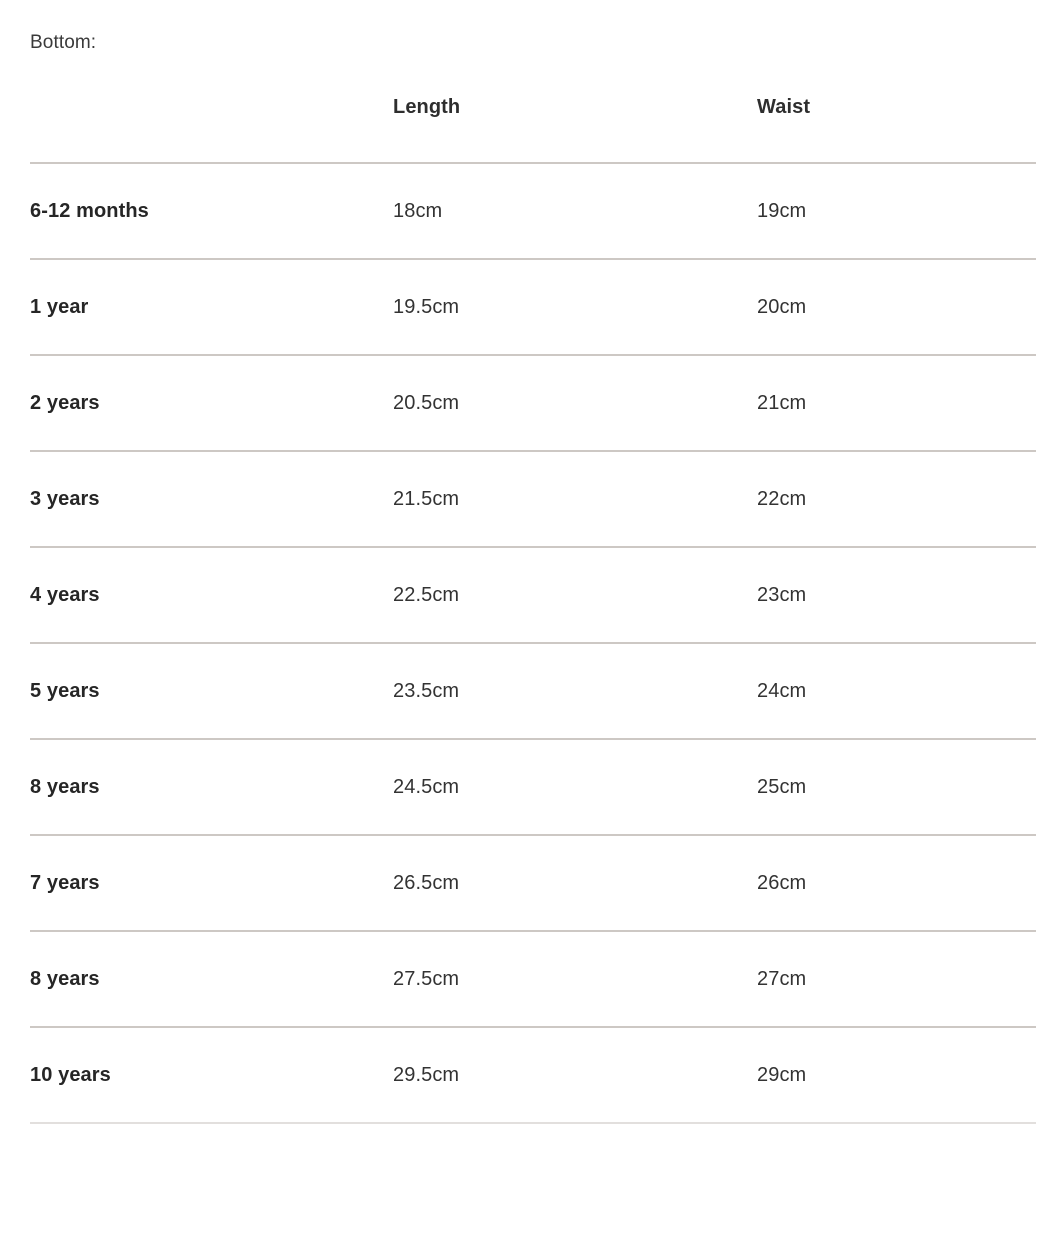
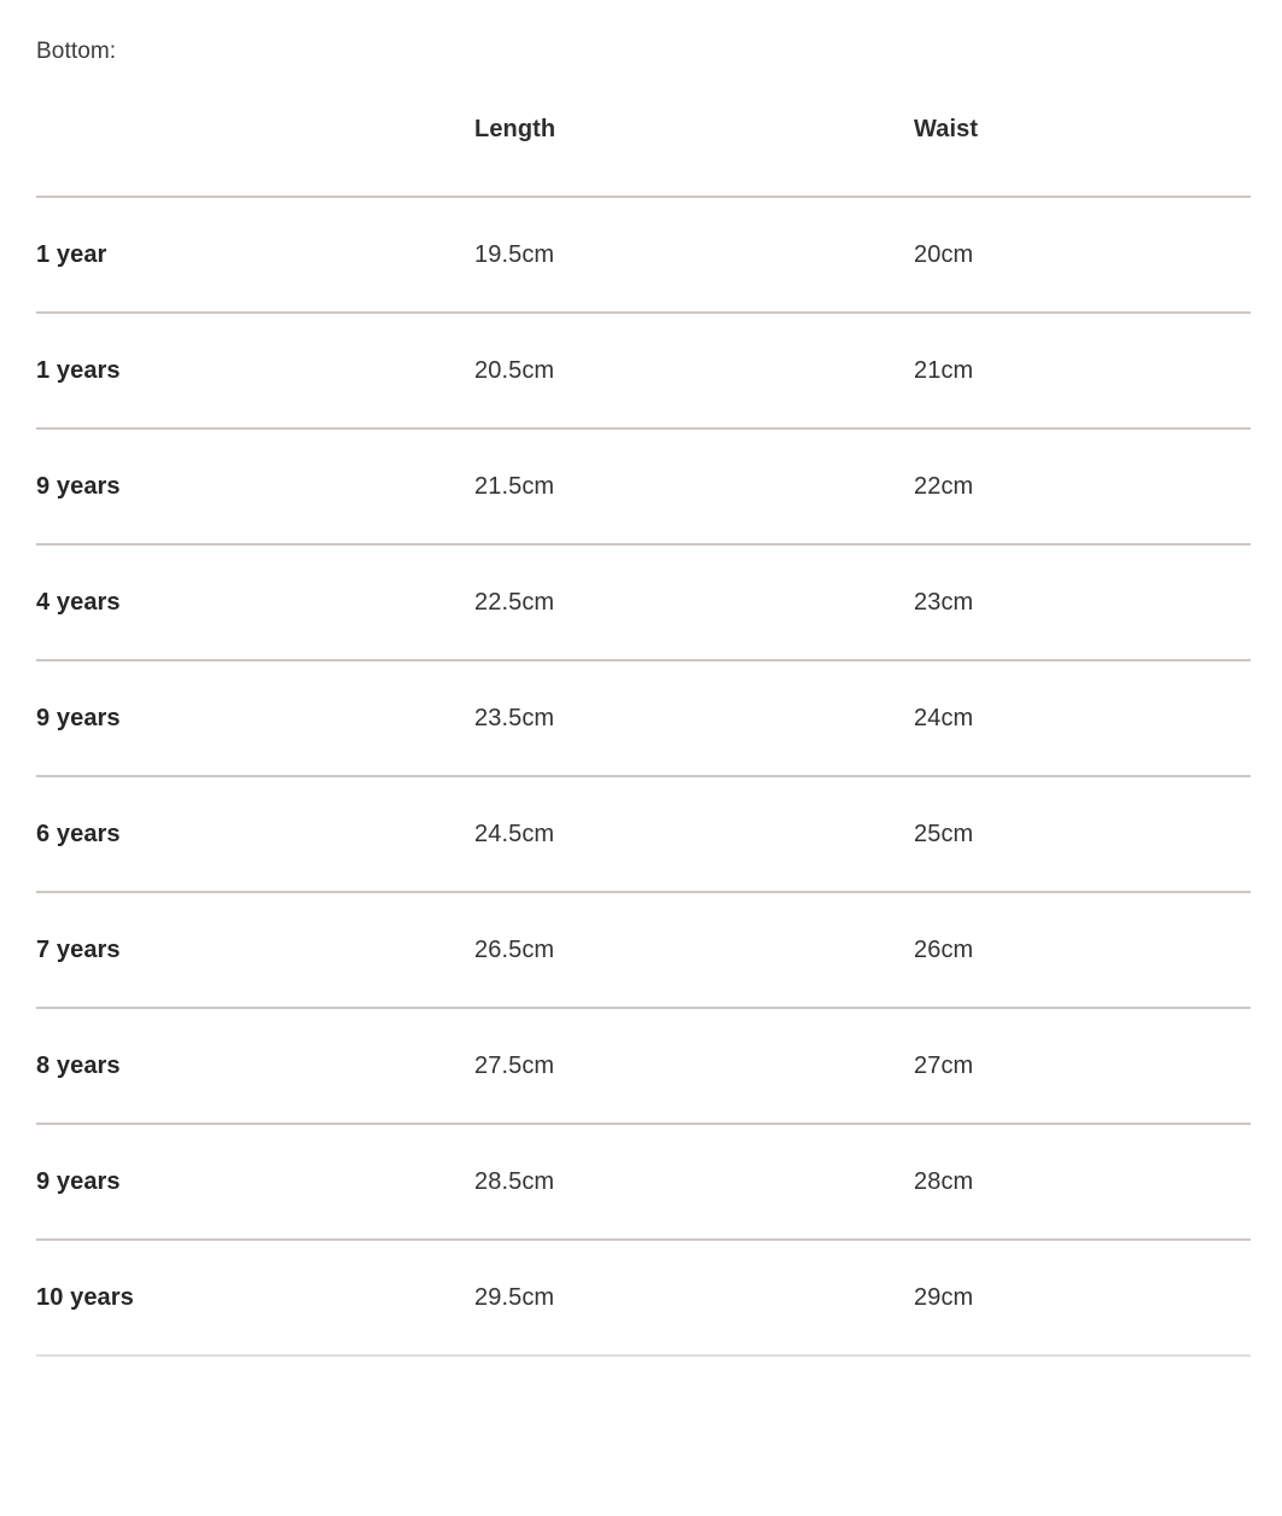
  Bottom:
  	Length	Waist
- 6-12 months	18cm	19cm
  1 year	19.5cm	20cm
- 2 years	20.5cm	21cm
+ 1 years	20.5cm	21cm
- 3 years	21.5cm	22cm
+ 9 years	21.5cm	22cm
  4 years	22.5cm	23cm
- 5 years	23.5cm	24cm
+ 9 years	23.5cm	24cm
- 8 years	24.5cm	25cm
+ 6 years	24.5cm	25cm
  7 years	26.5cm	26cm
  8 years	27.5cm	27cm
+ 9 years	28.5cm	28cm
  10 years	29.5cm	29cm
